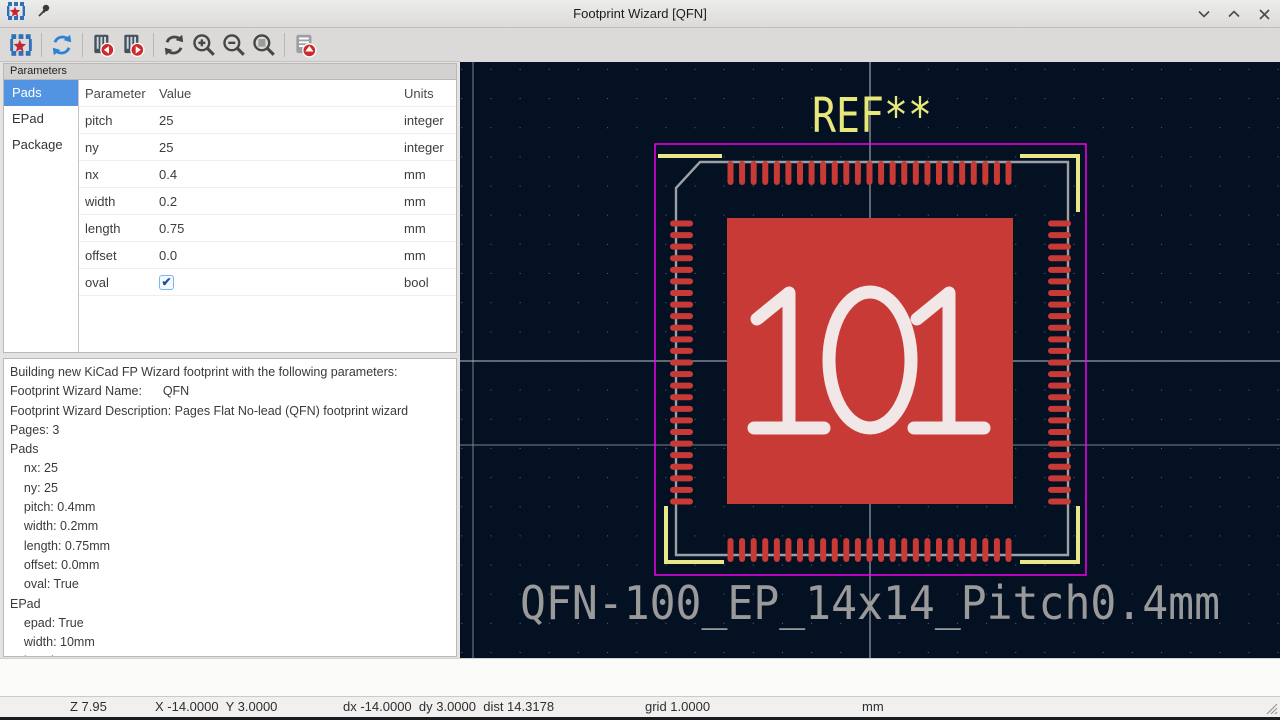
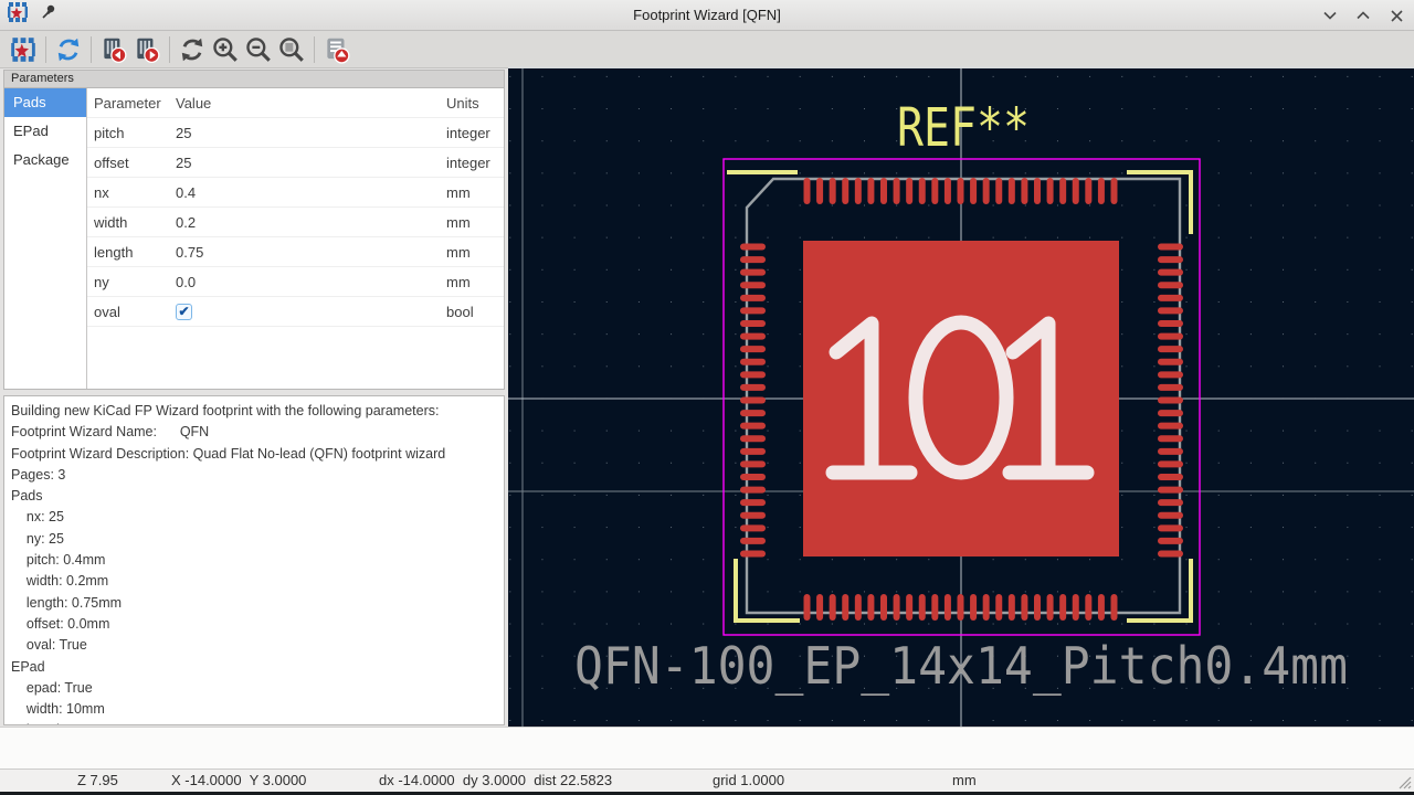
  Footprint Wizard [QFN]
  Parameters
  Pads
  EPad
  Package
  Parameter
  Value
  Units
  pitch
  25
  integer
- ny
+ offset
  25
  integer
  nx
  0.4
  mm
  width
  0.2
  mm
  length
  0.75
  mm
- offset
+ ny
  0.0
  mm
  oval
  ✔
  bool
  Building new KiCad FP Wizard footprint with the following parameters:
  Footprint Wizard Name: QFN
- Footprint Wizard Description: Pages Flat No-lead (QFN) footprint wizard
+ Footprint Wizard Description: Quad Flat No-lead (QFN) footprint wizard
  Pages: 3
  Pads
  nx: 25
  ny: 25
  pitch: 0.4mm
  width: 0.2mm
  length: 0.75mm
  offset: 0.0mm
  oval: True
  EPad
  epad: True
  width: 10mm
  REF**
  QFN-100_EP_14x14_Pitch0.4mm
  Z 7.95
  X -14.0000 Y 3.0000
- dx -14.0000 dy 3.0000 dist 14.3178
+ dx -14.0000 dy 3.0000 dist 22.5823
  grid 1.0000
  mm
